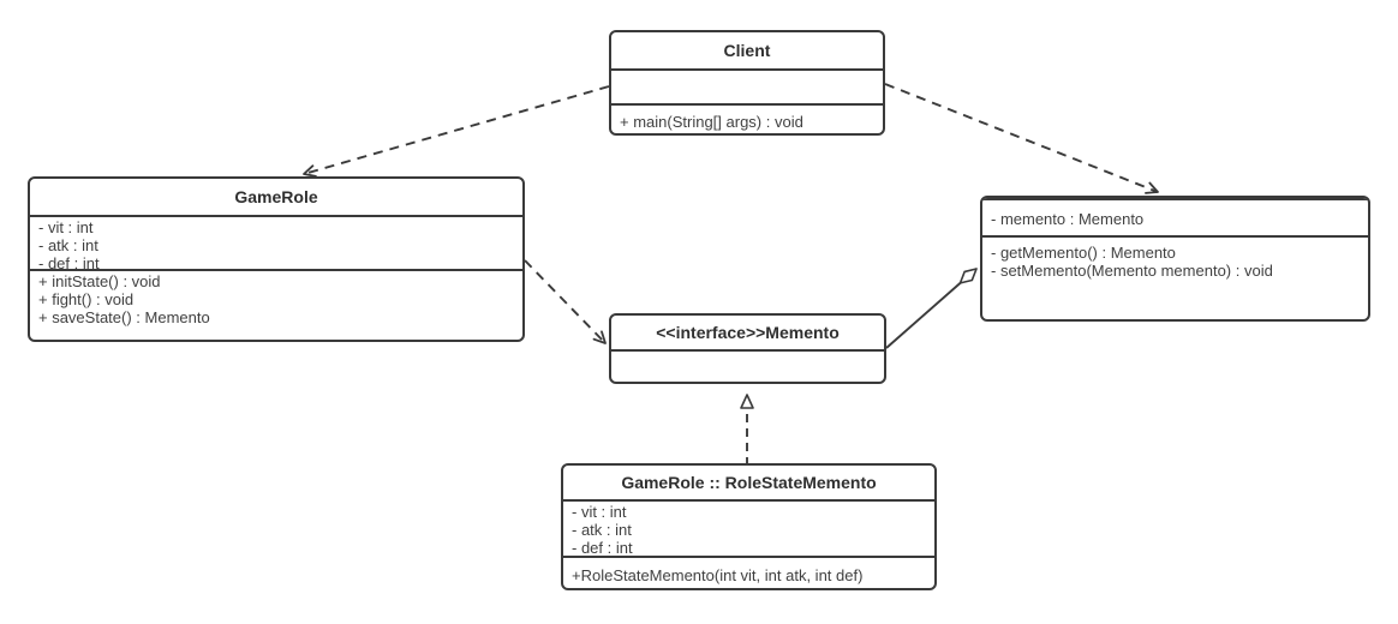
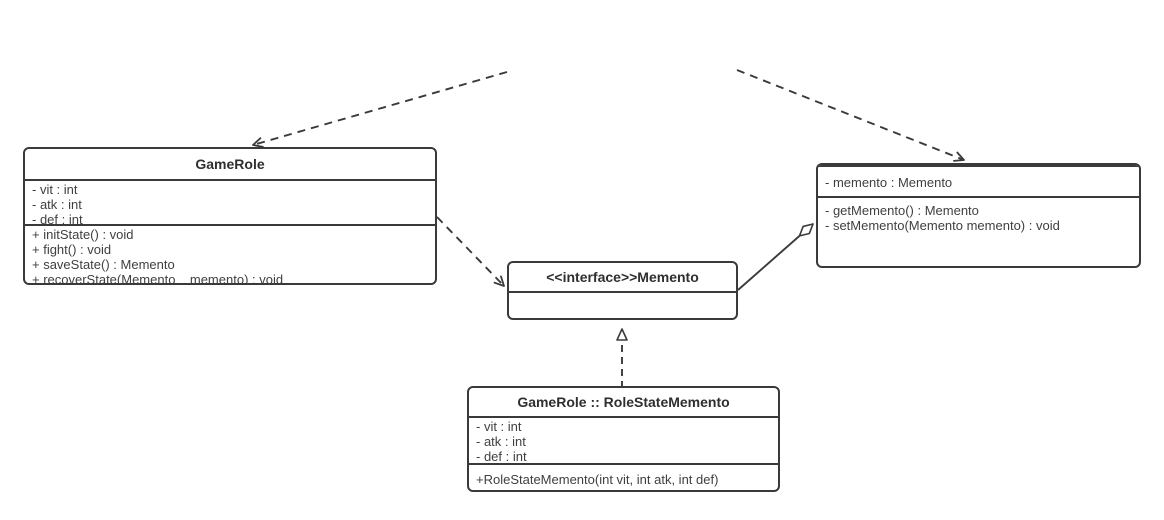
- Client
- + main(String[] args) : void
  GameRole
  - vit : int
  - atk : int
  - def : int
  + initState() : void
  + fight() : void
  + saveState() : Memento
+ + recoverState(Memento memento) : void
  - memento : Memento
  - getMemento() : Memento
  - setMemento(Memento memento) : void
  <<interface>>Memento
  GameRole :: RoleStateMemento
  - vit : int
  - atk : int
  - def : int
  +RoleStateMemento(int vit, int atk, int def)
